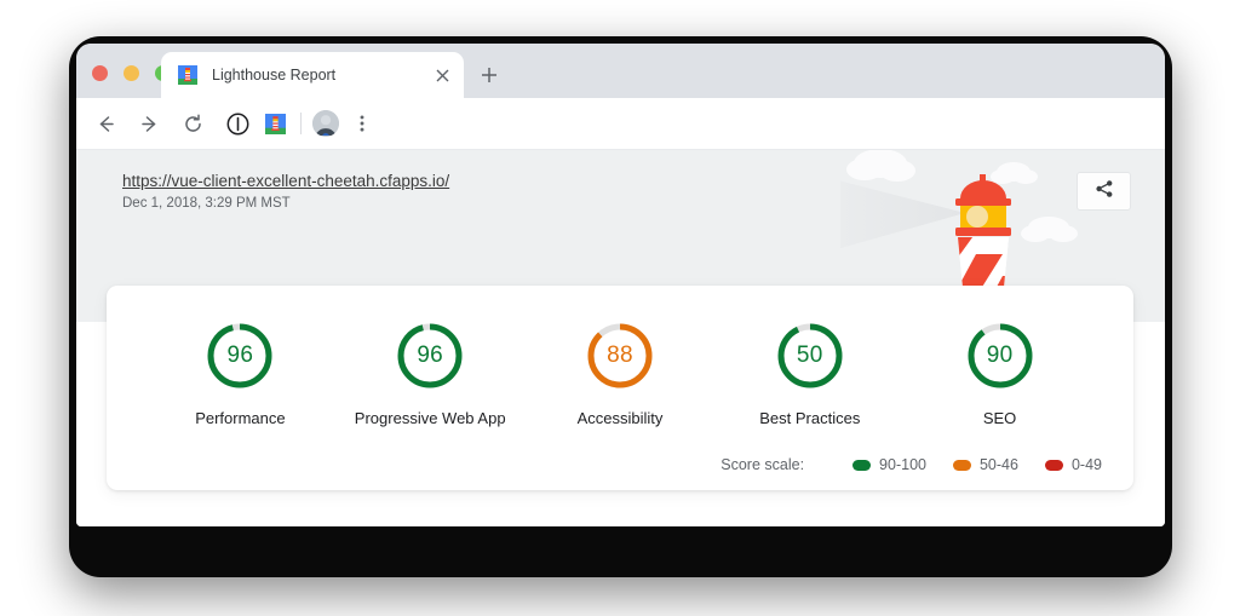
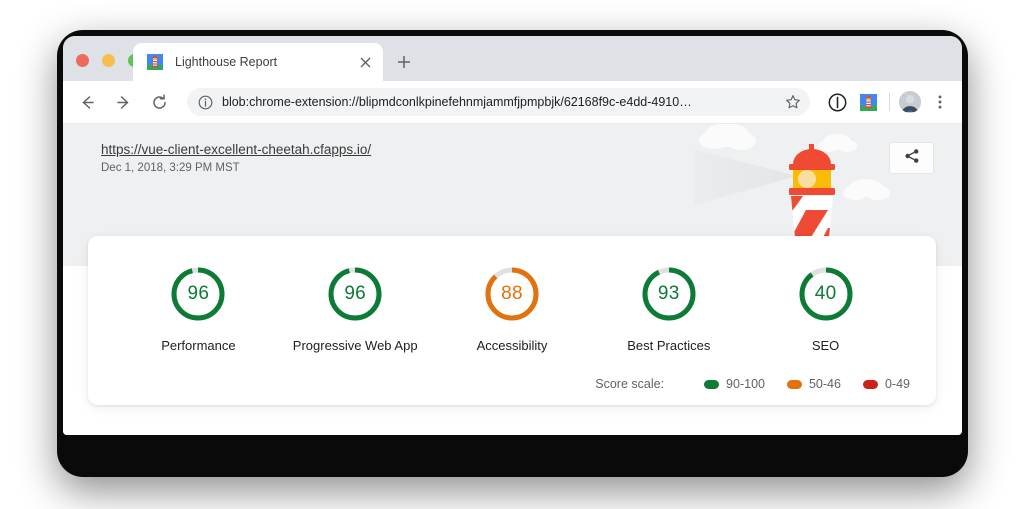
  Lighthouse Report
+ blob:chrome-extension://blipmdconlkpinefehnmjammfjpmpbjk/62168f9c-e4dd-4910…
  https://vue-client-excellent-cheetah.cfapps.io/
  Dec 1, 2018, 3:29 PM MST
  96
  Performance
  96
  Progressive Web App
  88
  Accessibility
- 50
+ 93
  Best Practices
- 90
+ 40
  SEO
  Score scale:
  90-100
  50-46
  0-49
